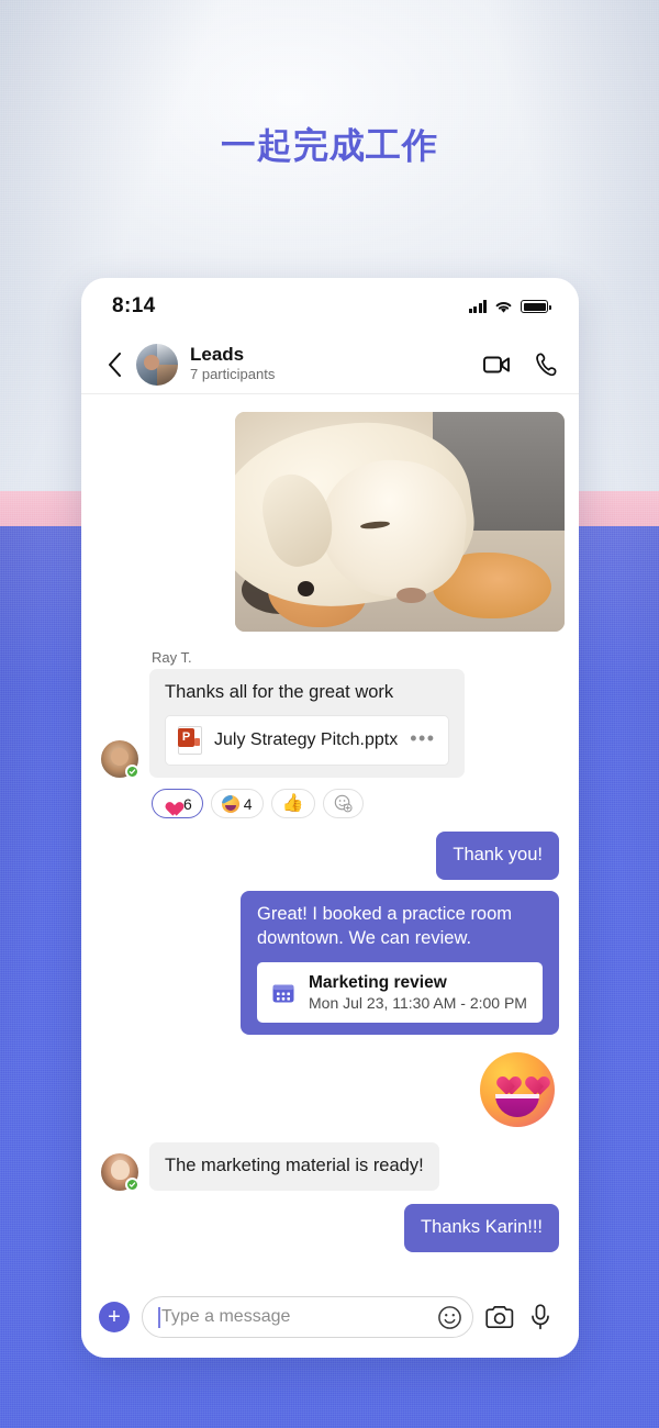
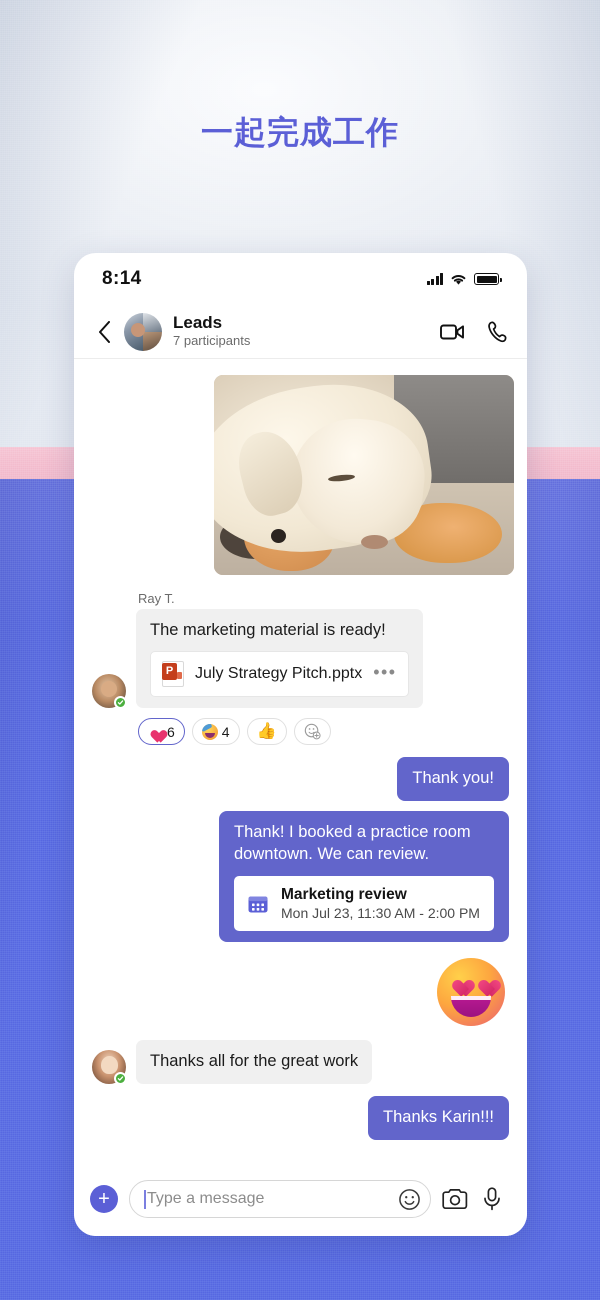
  一起完成工作
  8:14
  Leads
  7 participants
  Ray T.
- Thanks all for the great work
+ The marketing material is ready!
  P
  July Strategy Pitch.pptx
  •••
  6
  4
  👍
  Thank you!
- Great! I booked a practice room downtown. We can review.
+ Thank! I booked a practice room downtown. We can review.
  Marketing review
  Mon Jul 23, 11:30 AM - 2:00 PM
- The marketing material is ready!
+ Thanks all for the great work
  Thanks Karin!!!
  +
  Type a message
